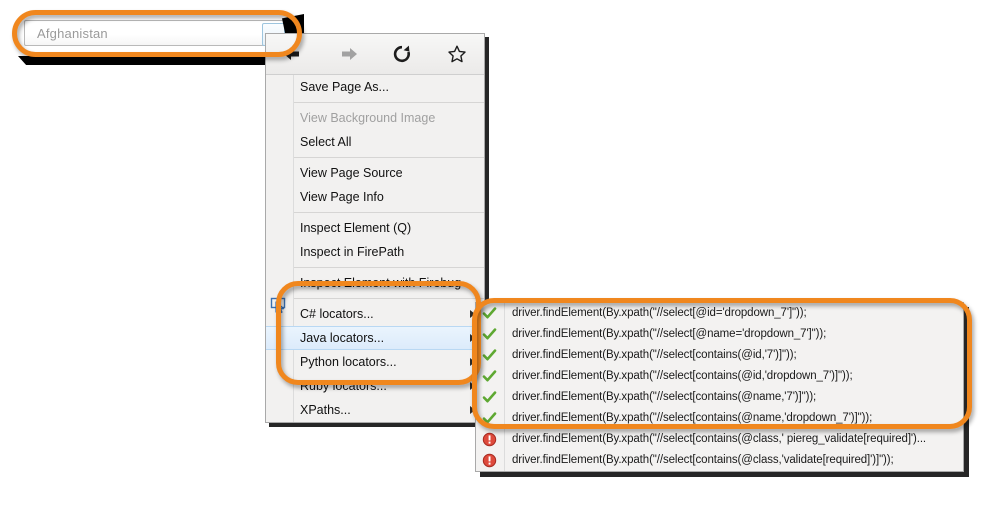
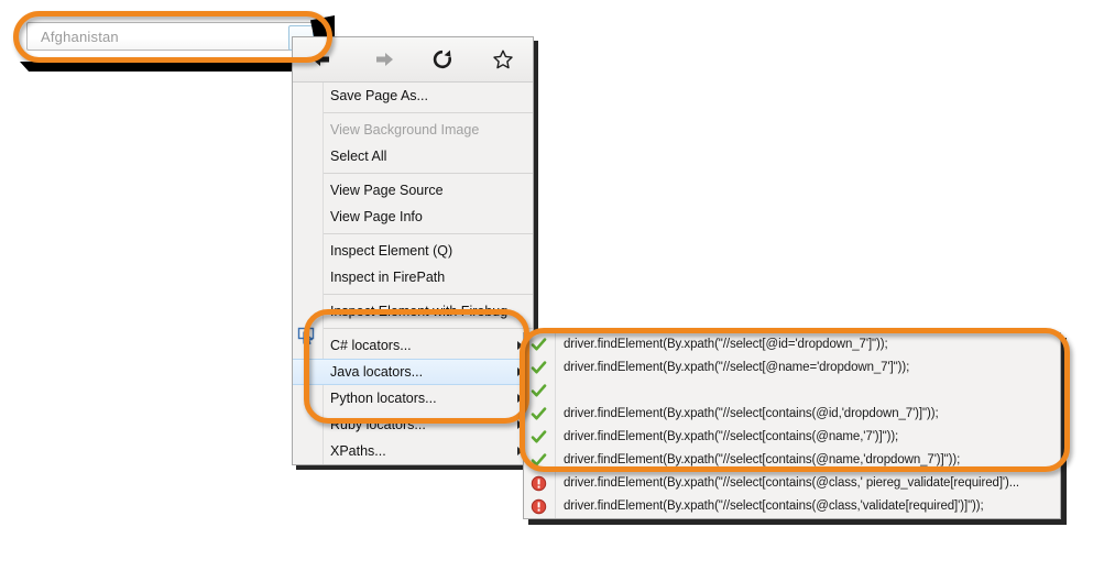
  Afghanistan
  Save Page As...
  View Background Image
  Select All
  View Page Source
  View Page Info
  Inspect Element (Q)
  Inspect in FirePath
  Inspect Element with Firebug
  C# locators...
  Java locators...
  Python locators...
  Ruby locators...
  XPaths...
  driver.findElement(By.xpath("//select[@id='dropdown_7']"));
  driver.findElement(By.xpath("//select[@name='dropdown_7']"));
- driver.findElement(By.xpath("//select[contains(@id,'7')]"));
  driver.findElement(By.xpath("//select[contains(@id,'dropdown_7')]"));
  driver.findElement(By.xpath("//select[contains(@name,'7')]"));
  driver.findElement(By.xpath("//select[contains(@name,'dropdown_7')]"));
  driver.findElement(By.xpath("//select[contains(@class,' piereg_validate[required]')...
  driver.findElement(By.xpath("//select[contains(@class,'validate[required]')]"));
